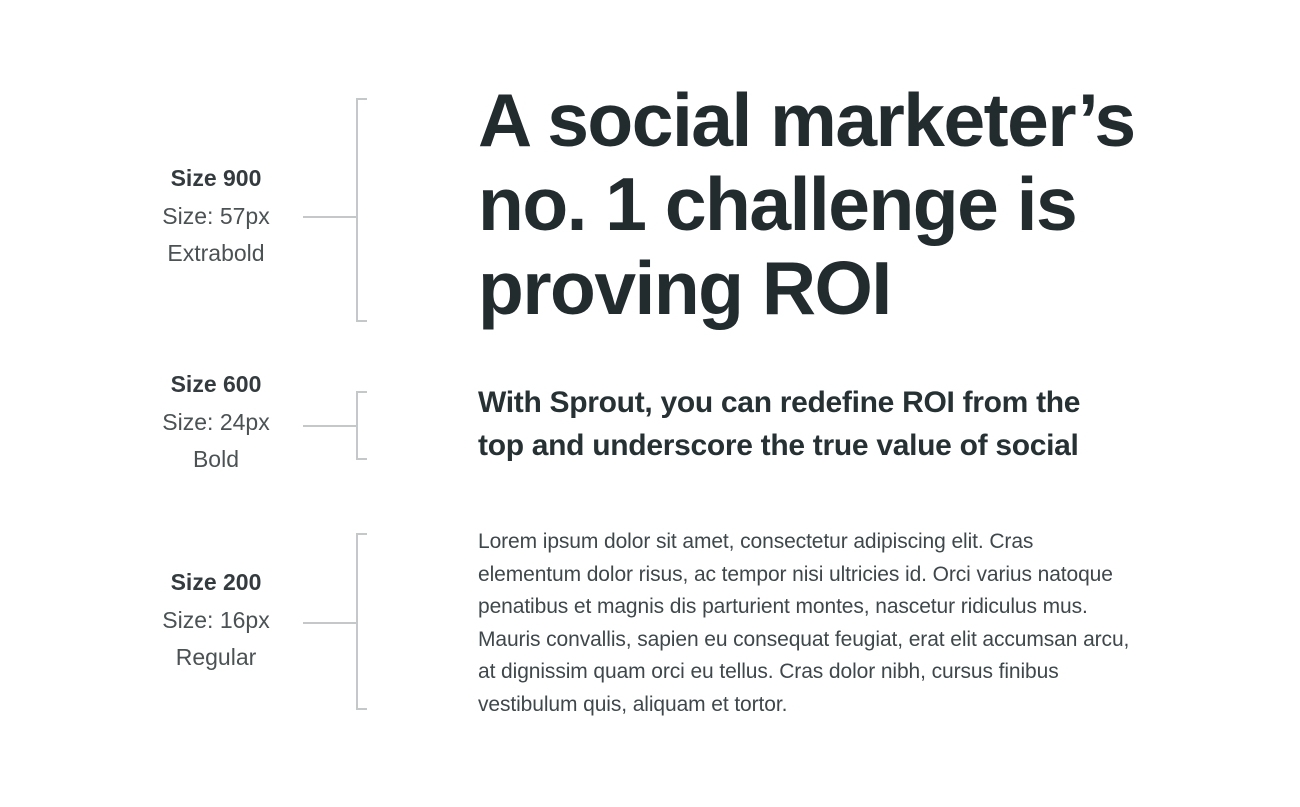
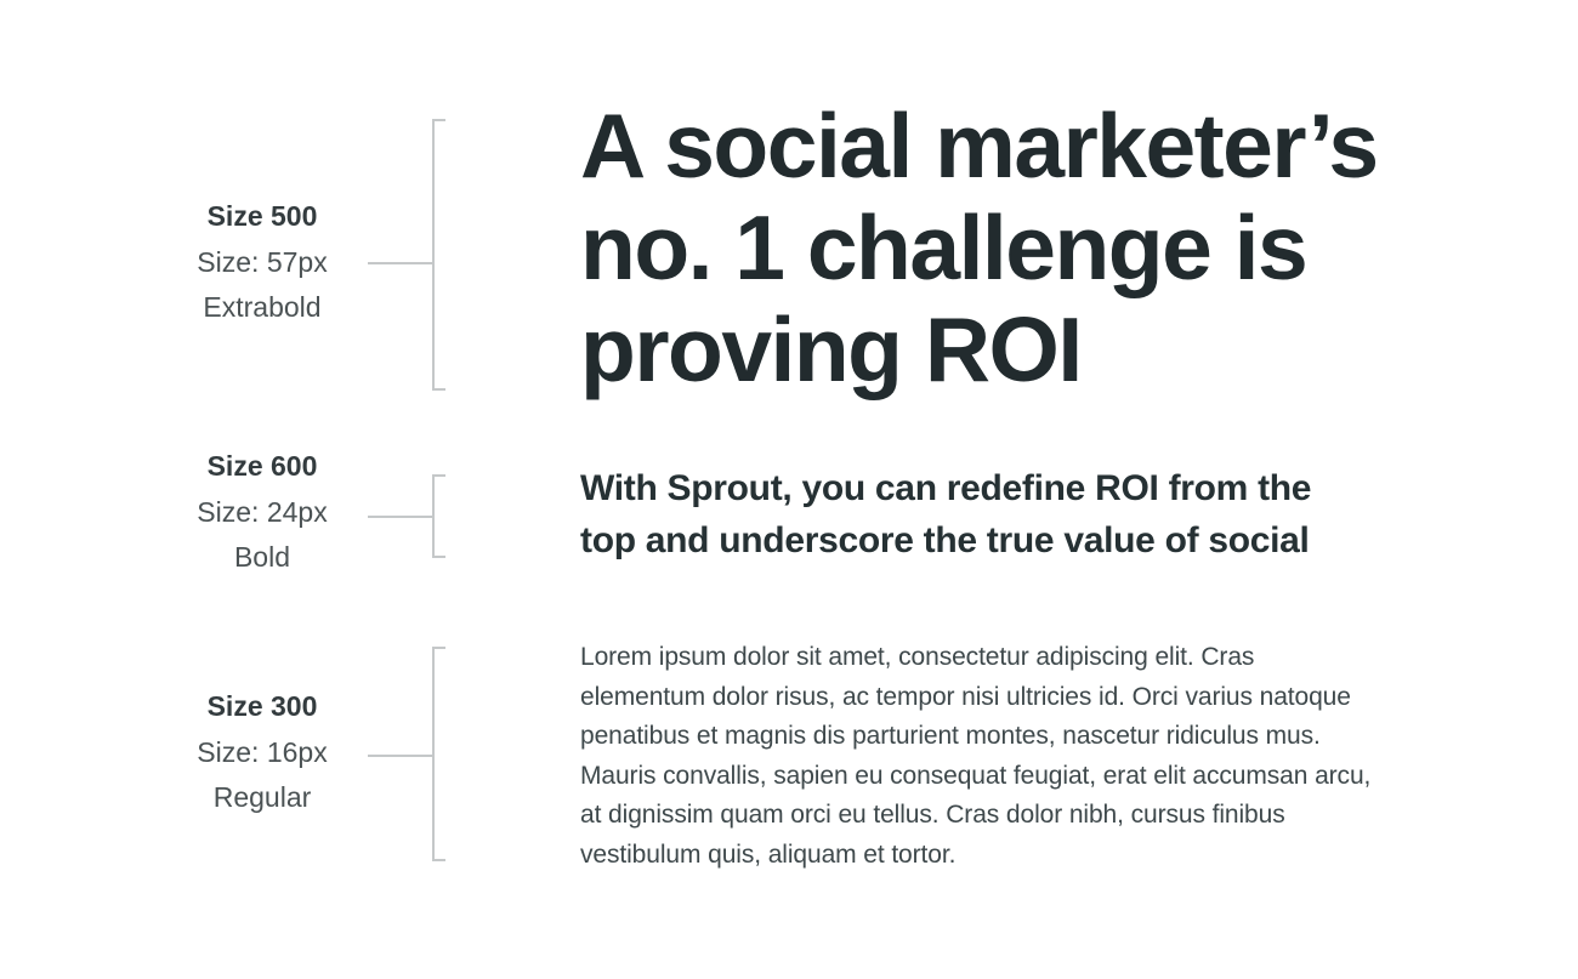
- Size 900
+ Size 500
  Size: 57px
  Extrabold
  Size 600
  Size: 24px
  Bold
- Size 200
+ Size 300
  Size: 16px
  Regular
  A social marketer’s
  no. 1 challenge is
  proving ROI
  With Sprout, you can redefine ROI from the
  top and underscore the true value of social
  Lorem ipsum dolor sit amet, consectetur adipiscing elit. Cras
  elementum dolor risus, ac tempor nisi ultricies id. Orci varius natoque
  penatibus et magnis dis parturient montes, nascetur ridiculus mus.
  Mauris convallis, sapien eu consequat feugiat, erat elit accumsan arcu,
  at dignissim quam orci eu tellus. Cras dolor nibh, cursus finibus
  vestibulum quis, aliquam et tortor.
